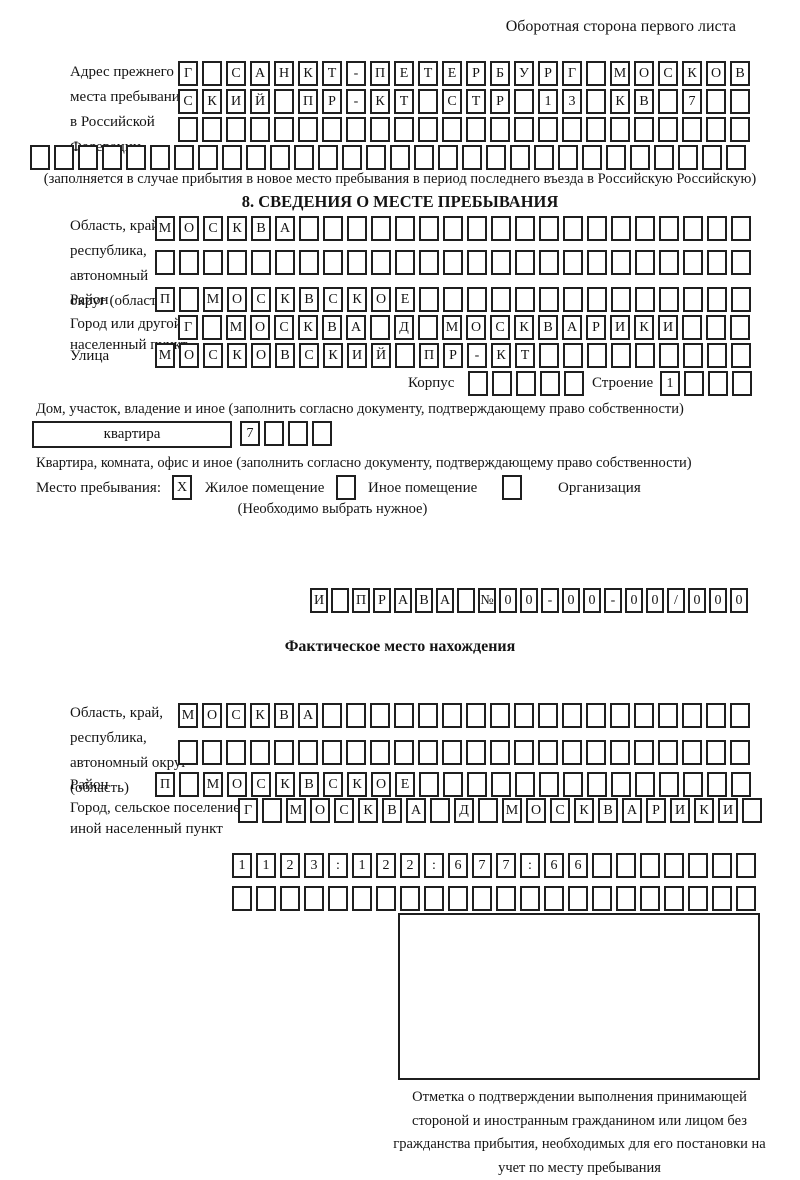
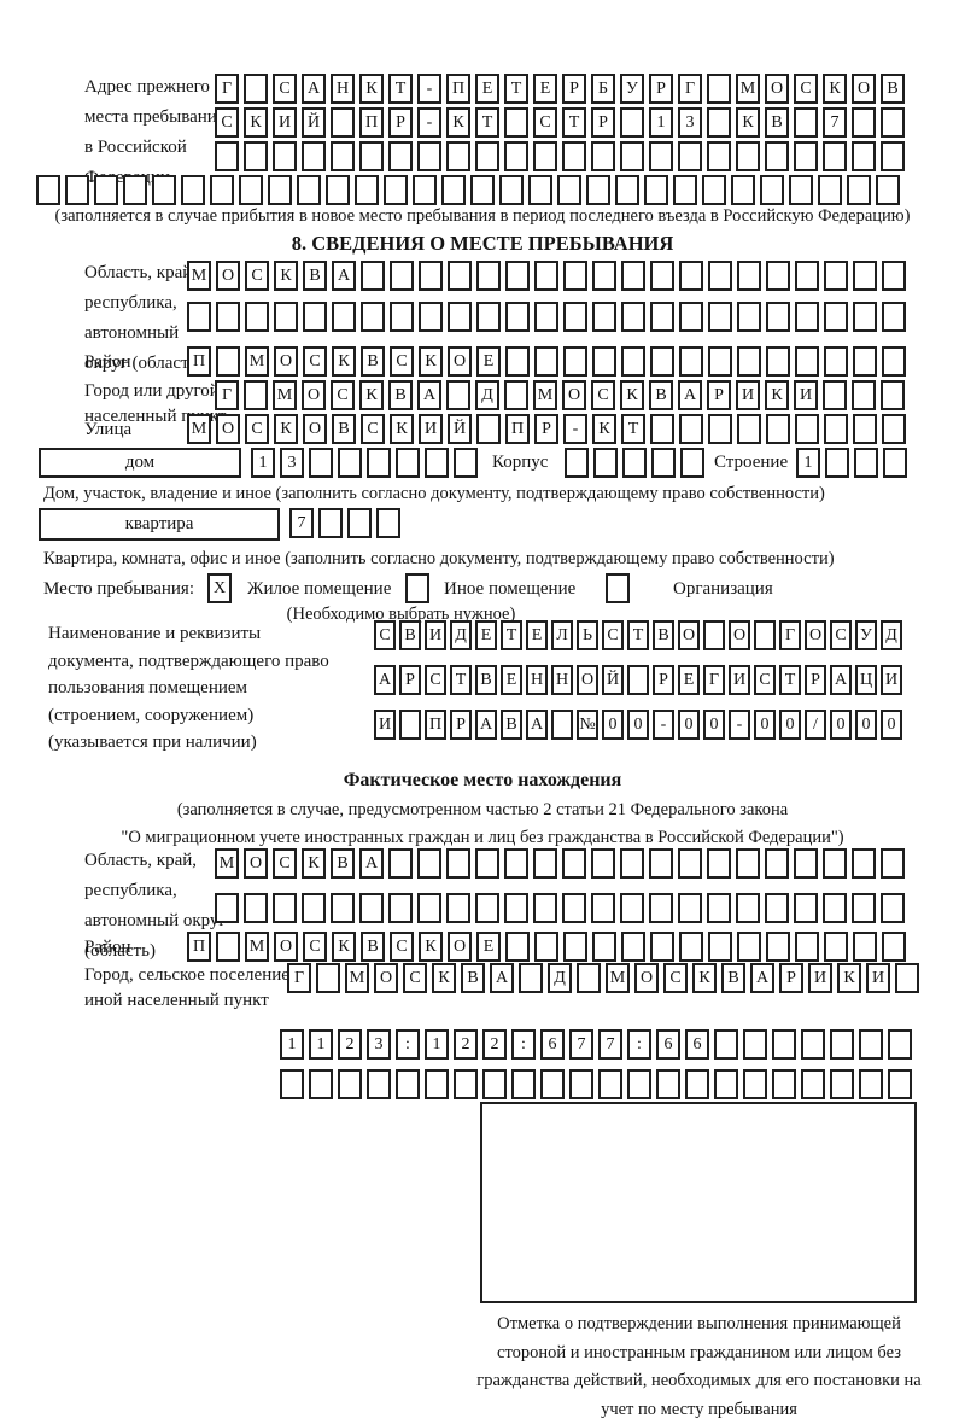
- Оборотная сторона первого листа
  Адрес прежнего места пребывани в Российской Фе
  Г С А Н К Т - П Е Т Е Р Б У Р Г М О С К О В
  С К И Й П Р - К Т С Т Р 1 3 К В 7
- (заполняется в случае прибытия в новое место пребывания в период последнего въезда в Российскую Российскую)
+ (заполняется в случае прибытия в новое место пребывания в период последнего въезда в Российскую Федерацию)
  8. СВЕДЕНИЯ О МЕСТЕ ПРЕБЫВАНИЯ
  Область, кра республика, автономный округ (област
  М О С К В А
  Район
  П М О С К В С К О Е
  Город или друго населенныйк
  Г М О С К В А Д М О С К В А Р И К И
  Улица
  М О С К О В С К И Й П Р - К Т
+ дом
+ 1 3
  Корпус
  Строение
  1
  Дом, участок, владение и иное (заполнить согласно документу, подтверждающему право собственности)
  квартира
  7
  Квартира, комната, офис и иное (заполнить согласно документу, подтверждающему право собственности)
  Место пребывания:
  X
  Жилое помещение
  Иное помещение
  Организация
  (Необходимо выбрать нужное)
+ Наименование и реквизиты документа, подтверждающего право пользования помещением (строением, сооружением) (указывается при наличии)
+ С В И Д Е Т Е Л Ь С Т В О О Г О С У Д
+ А Р С Т В Е Н Н О Й Р Е Г И С Т Р А Ц И
  И П Р А В А № 0 0 - 0 0 - 0 0 / 0 0 0
  Фактическое место нахождения
+ (заполняется в случае, предусмотренном частью 2 статьи 21 Федерального закона
+ "О миграционном учете иностранных граждан и лиц без гражданства в Российской Федерации")
  Область, край, республика, автономный окр (область)
  М О С К В А
  Район
  П М О С К В С К О Е
  Город, сельское поселение иной населенный пункт
  Г М О С К В А Д М О С К В А Р И К И
  1 1 2 3 : 1 2 2 : 6 7 7 : 6 6
- Отметка о подтверждении выполнения принимающей стороной и иностранным гражданином или лицом без гражданства прибытия, необходимых для его постановки на учет по месту пребывания
+ Отметка о подтверждении выполнения принимающей стороной и иностранным гражданином или лицом без гражданства действий, необходимых для его постановки на учет по месту пребывания
